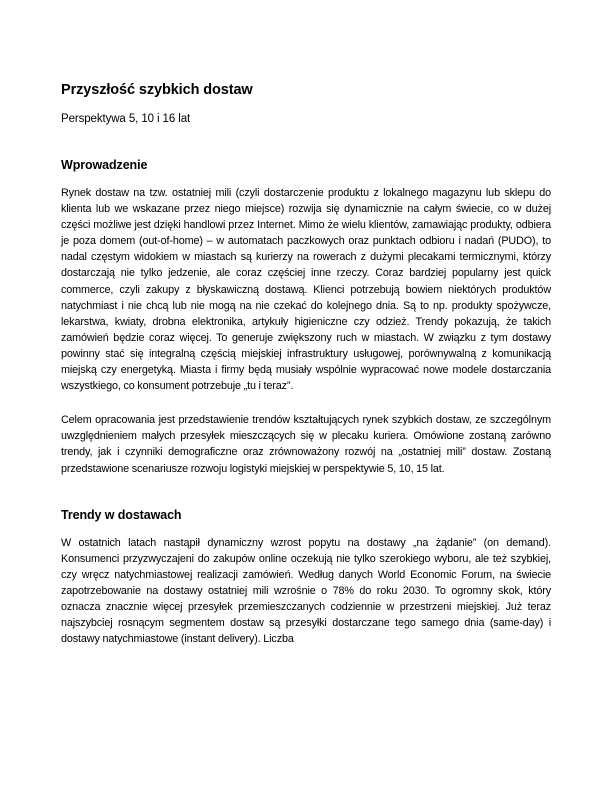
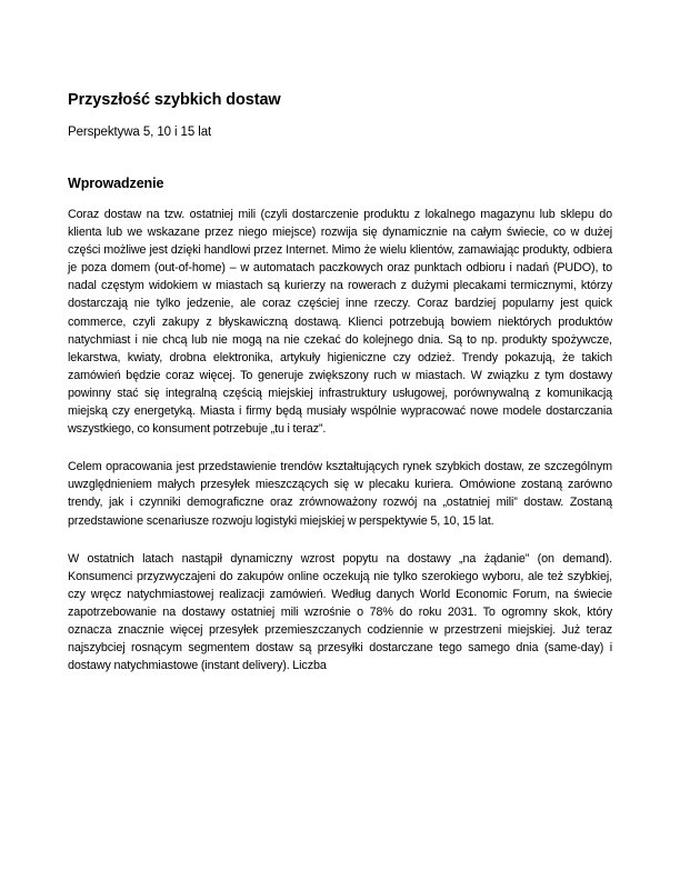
  Przyszłość szybkich dostaw
- Perspektywa 5, 10 i 16 lat
+ Perspektywa 5, 10 i 15 lat
  Wprowadzenie
- Rynek dostaw na tzw. ostatniej mili (czyli dostarczenie produktu z lokalnego magazynu lub sklepu do klienta lub we wskazane przez niego miejsce) rozwija się dynamicznie na całym świecie, co w dużej części możliwe jest dzięki handlowi przez Internet. Mimo że wielu klientów, zamawiając produkty, odbiera je poza domem (out-of-home) – w automatach paczkowych oraz punktach odbioru i nadań (PUDO), to nadal częstym widokiem w miastach są kurierzy na rowerach z dużymi plecakami termicznymi, którzy dostarczają nie tylko jedzenie, ale coraz częściej inne rzeczy. Coraz bardziej popularny jest quick commerce, czyli zakupy z błyskawiczną dostawą. Klienci potrzebują bowiem niektórych produktów natychmiast i nie chcą lub nie mogą na nie czekać do kolejnego dnia. Są to np. produkty spożywcze, lekarstwa, kwiaty, drobna elektronika, artykuły higieniczne czy odzież. Trendy pokazują, że takich zamówień będzie coraz więcej. To generuje zwiększony ruch w miastach. W związku z tym dostawy powinny stać się integralną częścią miejskiej infrastruktury usługowej, porównywalną z komunikacją miejską czy energetyką. Miasta i firmy będą musiały wspólnie wypracować nowe modele dostarczania wszystkiego, co konsument potrzebuje „tu i teraz”.
+ Coraz dostaw na tzw. ostatniej mili (czyli dostarczenie produktu z lokalnego magazynu lub sklepu do klienta lub we wskazane przez niego miejsce) rozwija się dynamicznie na całym świecie, co w dużej części możliwe jest dzięki handlowi przez Internet. Mimo że wielu klientów, zamawiając produkty, odbiera je poza domem (out-of-home) – w automatach paczkowych oraz punktach odbioru i nadań (PUDO), to nadal częstym widokiem w miastach są kurierzy na rowerach z dużymi plecakami termicznymi, którzy dostarczają nie tylko jedzenie, ale coraz częściej inne rzeczy. Coraz bardziej popularny jest quick commerce, czyli zakupy z błyskawiczną dostawą. Klienci potrzebują bowiem niektórych produktów natychmiast i nie chcą lub nie mogą na nie czekać do kolejnego dnia. Są to np. produkty spożywcze, lekarstwa, kwiaty, drobna elektronika, artykuły higieniczne czy odzież. Trendy pokazują, że takich zamówień będzie coraz więcej. To generuje zwiększony ruch w miastach. W związku z tym dostawy powinny stać się integralną częścią miejskiej infrastruktury usługowej, porównywalną z komunikacją miejską czy energetyką. Miasta i firmy będą musiały wspólnie wypracować nowe modele dostarczania wszystkiego, co konsument potrzebuje „tu i teraz”.
  Celem opracowania jest przedstawienie trendów kształtujących rynek szybkich dostaw, ze szczególnym uwzględnieniem małych przesyłek mieszczących się w plecaku kuriera. Omówione zostaną zarówno trendy, jak i czynniki demograficzne oraz zrównoważony rozwój na „ostatniej mili” dostaw. Zostaną przedstawione scenariusze rozwoju logistyki miejskiej w perspektywie 5, 10, 15 lat.
- Trendy w dostawach
- W ostatnich latach nastąpił dynamiczny wzrost popytu na dostawy „na żądanie” (on demand). Konsumenci przyzwyczajeni do zakupów online oczekują nie tylko szerokiego wyboru, ale też szybkiej, czy wręcz natychmiastowej realizacji zamówień. Według danych World Economic Forum, na świecie zapotrzebowanie na dostawy ostatniej mili wzrośnie o 78% do roku 2030. To ogromny skok, który oznacza znacznie więcej przesyłek przemieszczanych codziennie w przestrzeni miejskiej. Już teraz najszybciej rosnącym segmentem dostaw są przesyłki dostarczane tego samego dnia (same-day) i dostawy natychmiastowe (instant delivery). Liczba
+ W ostatnich latach nastąpił dynamiczny wzrost popytu na dostawy „na żądanie” (on demand). Konsumenci przyzwyczajeni do zakupów online oczekują nie tylko szerokiego wyboru, ale też szybkiej, czy wręcz natychmiastowej realizacji zamówień. Według danych World Economic Forum, na świecie zapotrzebowanie na dostawy ostatniej mili wzrośnie o 78% do roku 2031. To ogromny skok, który oznacza znacznie więcej przesyłek przemieszczanych codziennie w przestrzeni miejskiej. Już teraz najszybciej rosnącym segmentem dostaw są przesyłki dostarczane tego samego dnia (same-day) i dostawy natychmiastowe (instant delivery). Liczba
